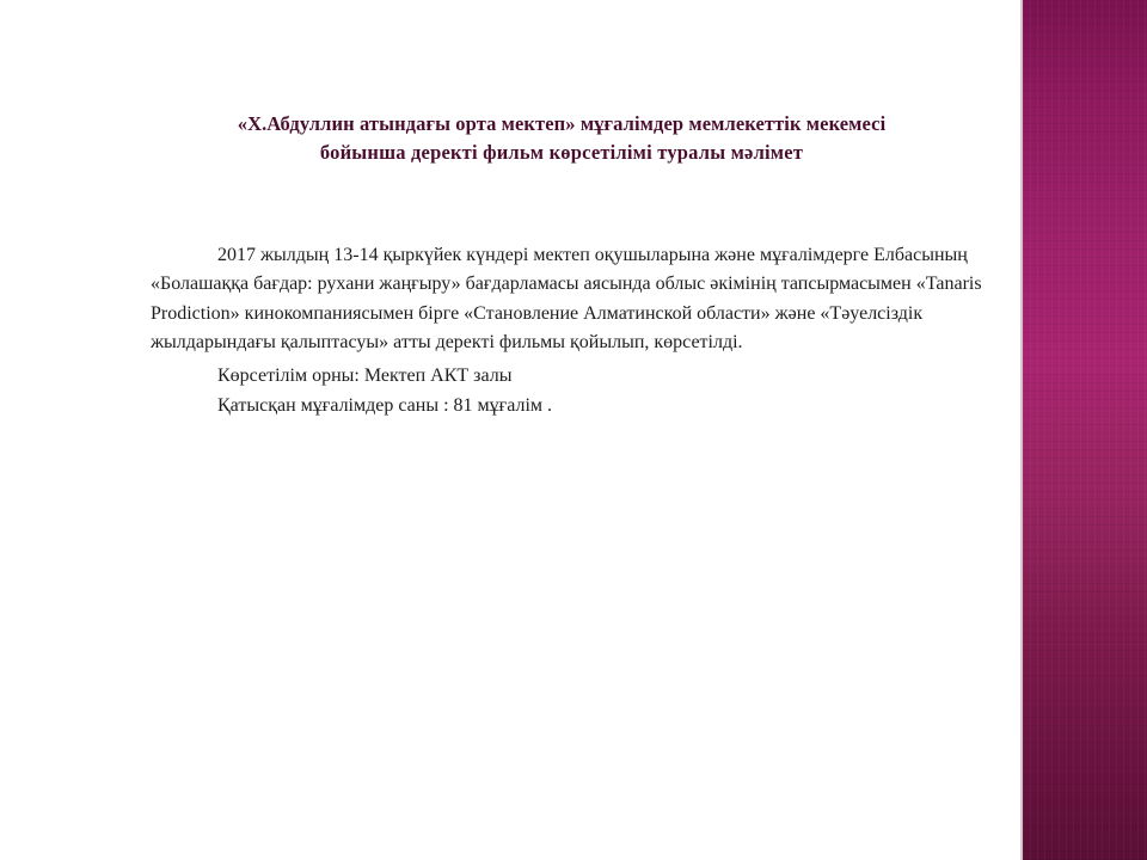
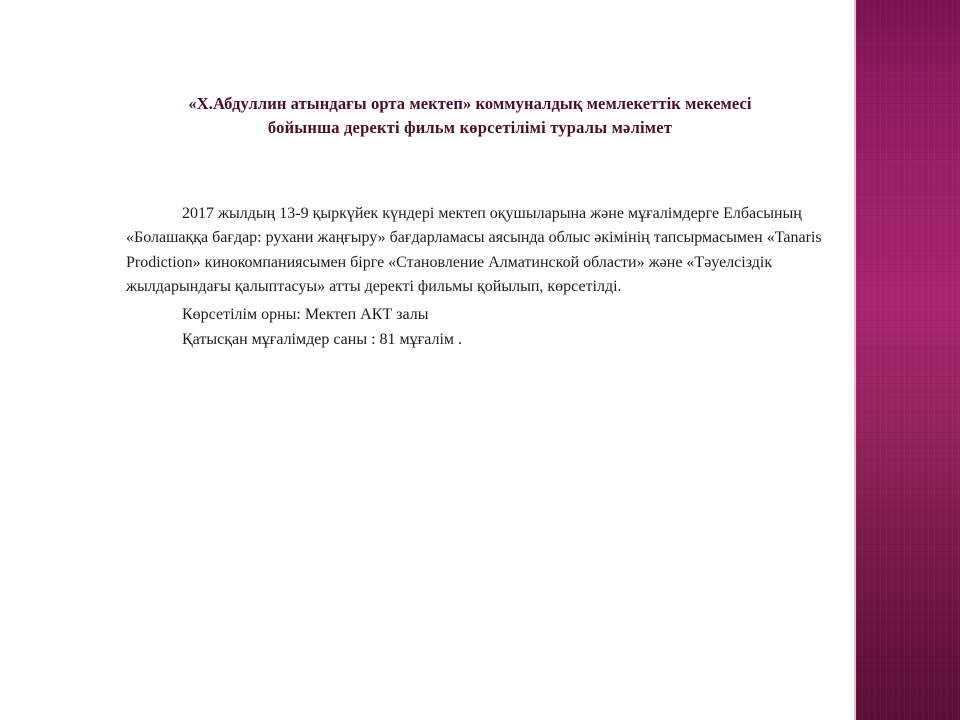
- «Х.Абдуллин атындағы орта мектеп» мұғалімдер мемлекеттік мекемесі
+ «Х.Абдуллин атындағы орта мектеп» коммуналдық мемлекеттік мекемесі
  бойынша деректі фильм көрсетілімі туралы мәлімет
- 2017 жылдың 13-14 қыркүйек күндері мектеп оқушыларына және мұғалімдерге Елбасының «Болашаққа бағдар: рухани жаңғыру» бағдарламасы аясында облыс әкімінің тапсырмасымен «Tanaris Prodiction» кинокомпаниясымен бірге «Становление Алматинской области» және «Тәуелсіздік жылдарындағы қалыптасуы» атты деректі фильмы қойылып, көрсетілді.
+ 2017 жылдың 13-9 қыркүйек күндері мектеп оқушыларына және мұғалімдерге Елбасының «Болашаққа бағдар: рухани жаңғыру» бағдарламасы аясында облыс әкімінің тапсырмасымен «Tanaris Prodiction» кинокомпаниясымен бірге «Становление Алматинской области» және «Тәуелсіздік жылдарындағы қалыптасуы» атты деректі фильмы қойылып, көрсетілді.
  Көрсетілім орны: Мектеп АКТ залы
  Қатысқан мұғалімдер саны : 81 мұғалім .
